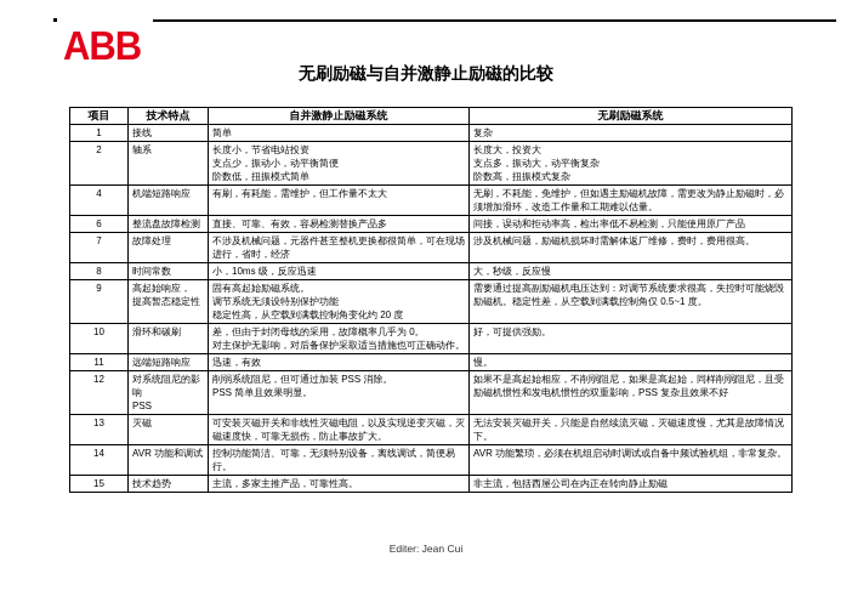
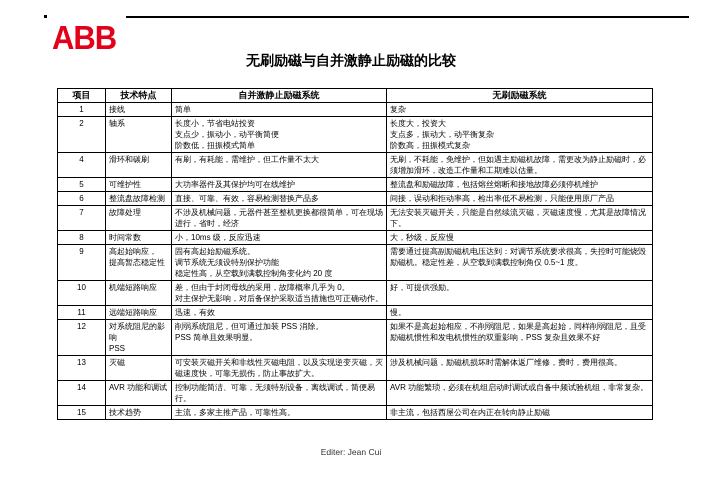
  ABB
  无刷励磁与自并激静止励磁的比较
  项目	技术特点	自并激静止励磁系统	无刷励磁系统
  1	接线	简单	复杂
  2	轴系	长度小，节省电站投资 支点少，振动小，动平衡简便 阶数低，扭振模式简单	长度大，投资大 支点多，振动大，动平衡复杂 阶数高，扭振模式复杂
- 4	机端短路响应	有刷，有耗能，需维护，但工作量不太大	无刷，不耗能，免维护，但如遇主励磁机故障，需更改为静止励磁时，必须增加滑环，改造工作量和工期难以估量。
+ 4	滑环和碳刷	有刷，有耗能，需维护，但工作量不太大	无刷，不耗能，免维护，但如遇主励磁机故障，需更改为静止励磁时，必须增加滑环，改造工作量和工期难以估量。
+ 5	可维护性	大功率器件及其保护均可在线维护	整流盘和励磁故障，包括熔丝熔断和接地故障必须停机维护
  6	整流盘故障检测	直接、可靠、有效，容易检测替换产品多	间接，误动和拒动率高，检出率低不易检测，只能使用原厂产品
- 7	故障处理	不涉及机械问题，元器件甚至整机更换都很简单，可在现场进行，省时，经济	涉及机械问题，励磁机损坏时需解体返厂维修，费时，费用很高。
+ 7	故障处理	不涉及机械问题，元器件甚至整机更换都很简单，可在现场进行，省时，经济	无法安装灭磁开关，只能是自然续流灭磁，灭磁速度慢，尤其是故障情况下。
  8	时间常数	小，10ms 级，反应迅速	大，秒级，反应慢
  9	高起始响应， 提高暂态稳定性	固有高起始励磁系统。 调节系统无须设特别保护功能 稳定性高，从空载到满载控制角变化约 20 度	需要通过提高副励磁机电压达到：对调节系统要求很高，失控时可能烧毁励磁机。稳定性差，从空载到满载控制角仅 0.5~1 度。
- 10	滑环和碳刷	差，但由于封闭母线的采用，故障概率几乎为 0。 对主保护无影响，对后备保护采取适当措施也可正确动作。	好，可提供强励。
+ 10	机端短路响应	差，但由于封闭母线的采用，故障概率几乎为 0。 对主保护无影响，对后备保护采取适当措施也可正确动作。	好，可提供强励。
  11	远端短路响应	迅速，有效	慢。
  12	对系统阻尼的影响 PSS	削弱系统阻尼，但可通过加装 PSS 消除。 PSS 简单且效果明显。	如果不是高起始相应，不削弱阻尼，如果是高起始，同样削弱阻尼，且受励磁机惯性和发电机惯性的双重影响，PSS 复杂且效果不好
- 13	灭磁	可安装灭磁开关和非线性灭磁电阻，以及实现逆变灭磁，灭磁速度快，可靠无损伤，防止事故扩大。	无法安装灭磁开关，只能是自然续流灭磁，灭磁速度慢，尤其是故障情况下。
+ 13	灭磁	可安装灭磁开关和非线性灭磁电阻，以及实现逆变灭磁，灭磁速度快，可靠无损伤，防止事故扩大。	涉及机械问题，励磁机损坏时需解体返厂维修，费时，费用很高。
  14	AVR 功能和调试	控制功能简洁、可靠，无须特别设备，离线调试，简便易行。	AVR 功能繁琐，必须在机组启动时调试或自备中频试验机组，非常复杂。
  15	技术趋势	主流，多家主推产品，可靠性高。	非主流，包括西屋公司在内正在转向静止励磁
  Editer: Jean Cui
